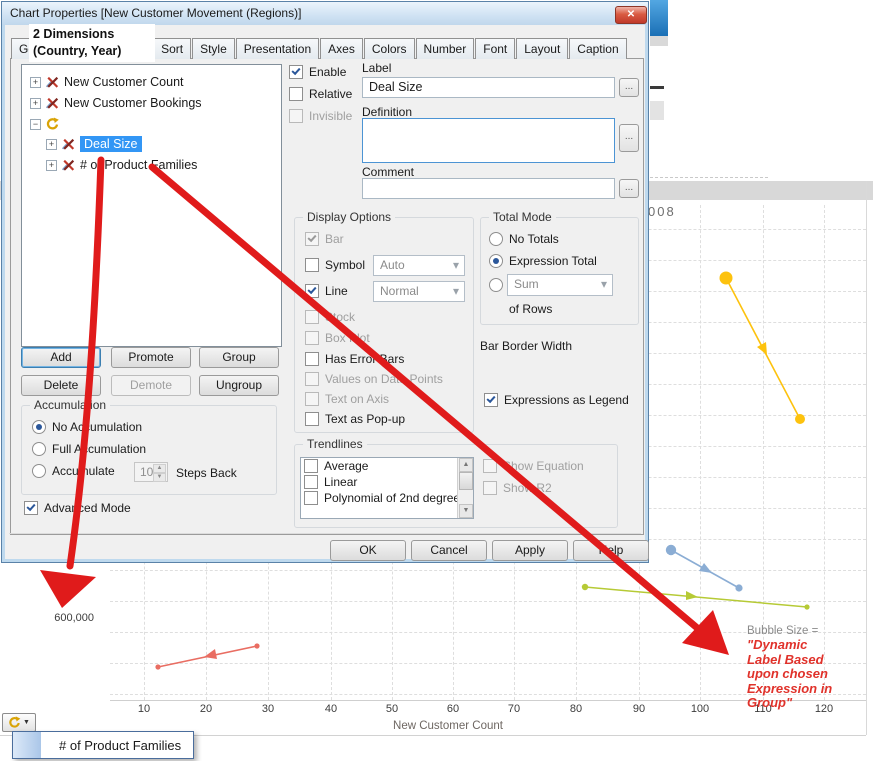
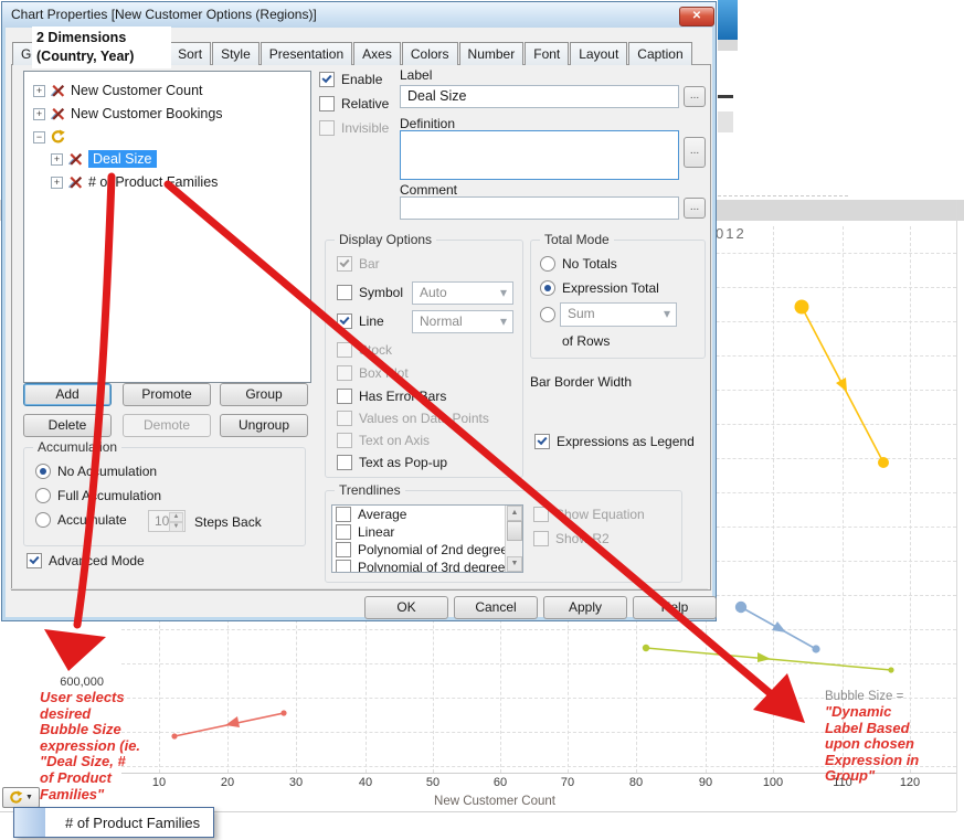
- 008
+ 012
  600,000
  10
  20
  30
  40
  50
  60
  70
  80
  90
  100
  110
  120
  New Customer Count
+ User selects
+ desired
+ Bubble Size
+ expression (ie.
+ "Deal Size, #
+ of Product
+ Families"
  Bubble Size =
  "Dynamic
  Label Based
  upon chosen
  Expression in
  Group"
- Chart Properties [New Customer Movement (Regions)]
+ Chart Properties [New Customer Options (Regions)]
  ✕
  Sort
  Style
  Presentation
  Axes
  Colors
  Number
  Font
  Layout
  Caption
  2 Dimensions
  (Country, Year)
  +
  New Customer Count
  +
  New Customer Bookings
  −
  +
  Deal Size
  +
  # o Productamilies
  Add
  Promote
  Group
  Delete
  Demote
  Ungroup
  Accumulaion
  No Acumulation
  Full Acumulation
  Accuulate
  10
  Steps Back
  Advaced Mode
  Enable
  Relative
  Invisible
  Label
  Deal Size
  ...
  Definition
  ...
  Comment
  ...
  Display Options
  Bar
  Symbol
  Auto
  Line
  Normal
  Boxot
  Has Erroars
  Values on Da Points
  Text on Axis
  Text as Pop-up
  Total Mode
  No Totals
  Expression Total
  Sum
  of Rows
  Bar Border Width
  Expressions as Legend
  Trendlines
  Average
  Linear
  Polynomial of 2nd degre
+ Polynomial of 3rd degree
  how Equation
  Sho R2
  OK
  Cancel
  Apply
  elp
  # of Product Families
